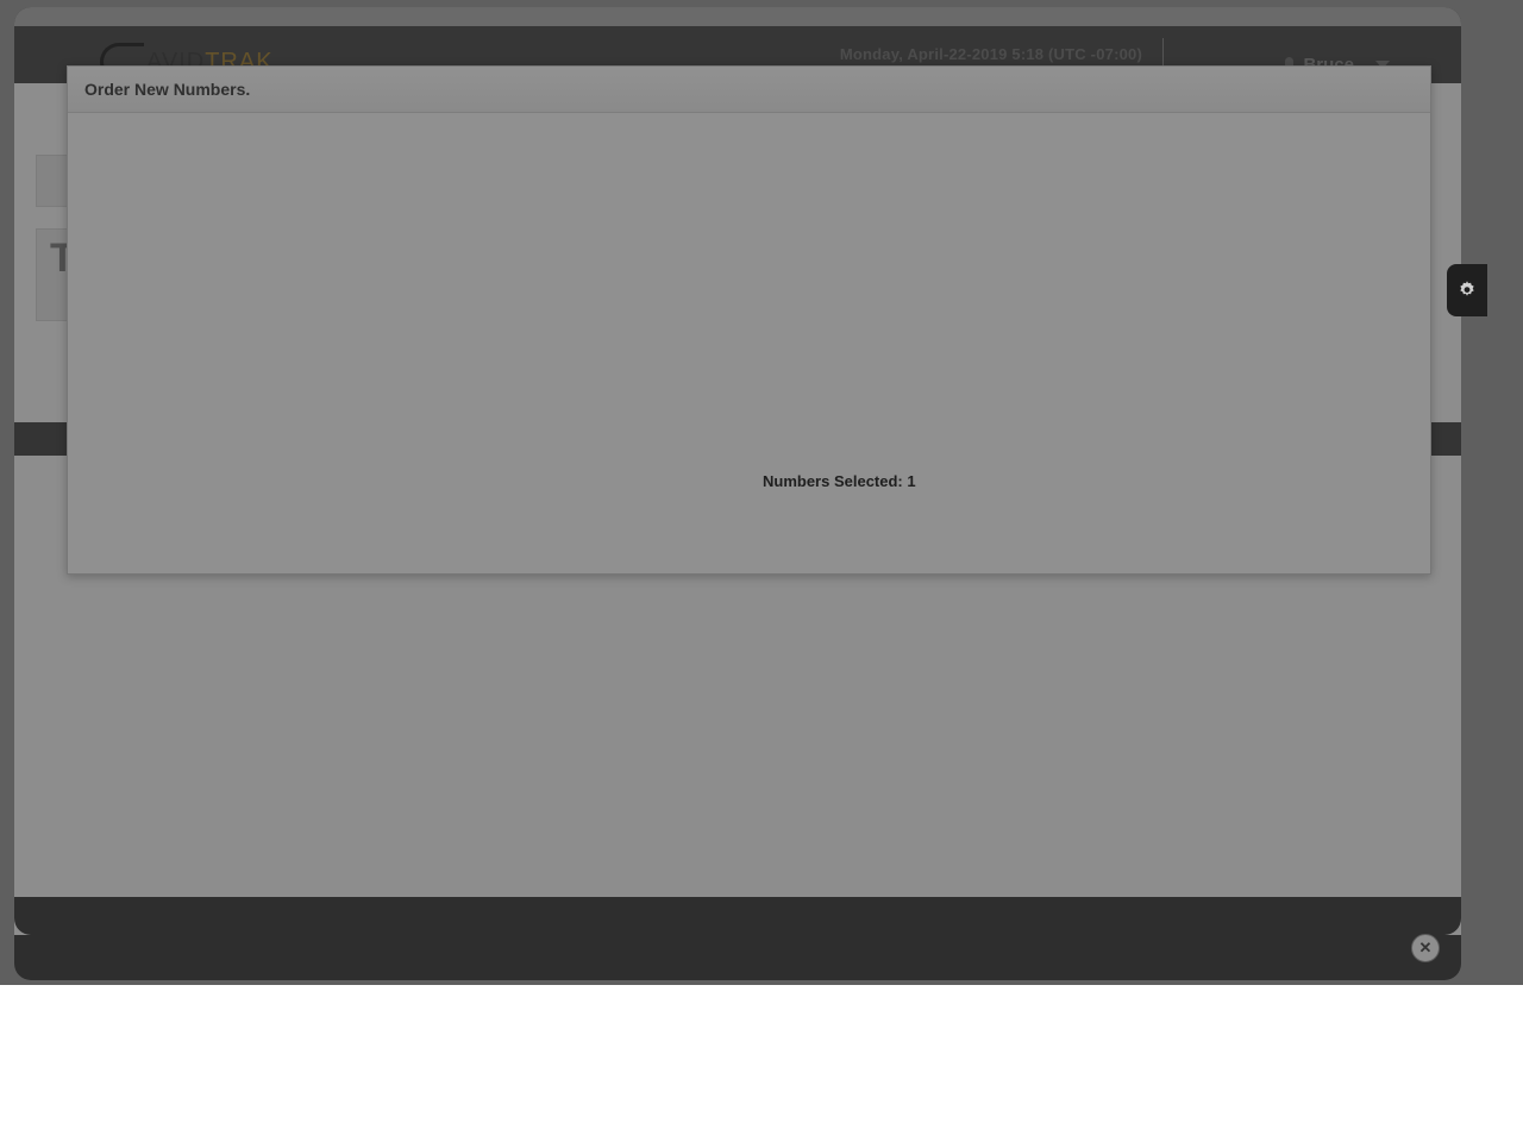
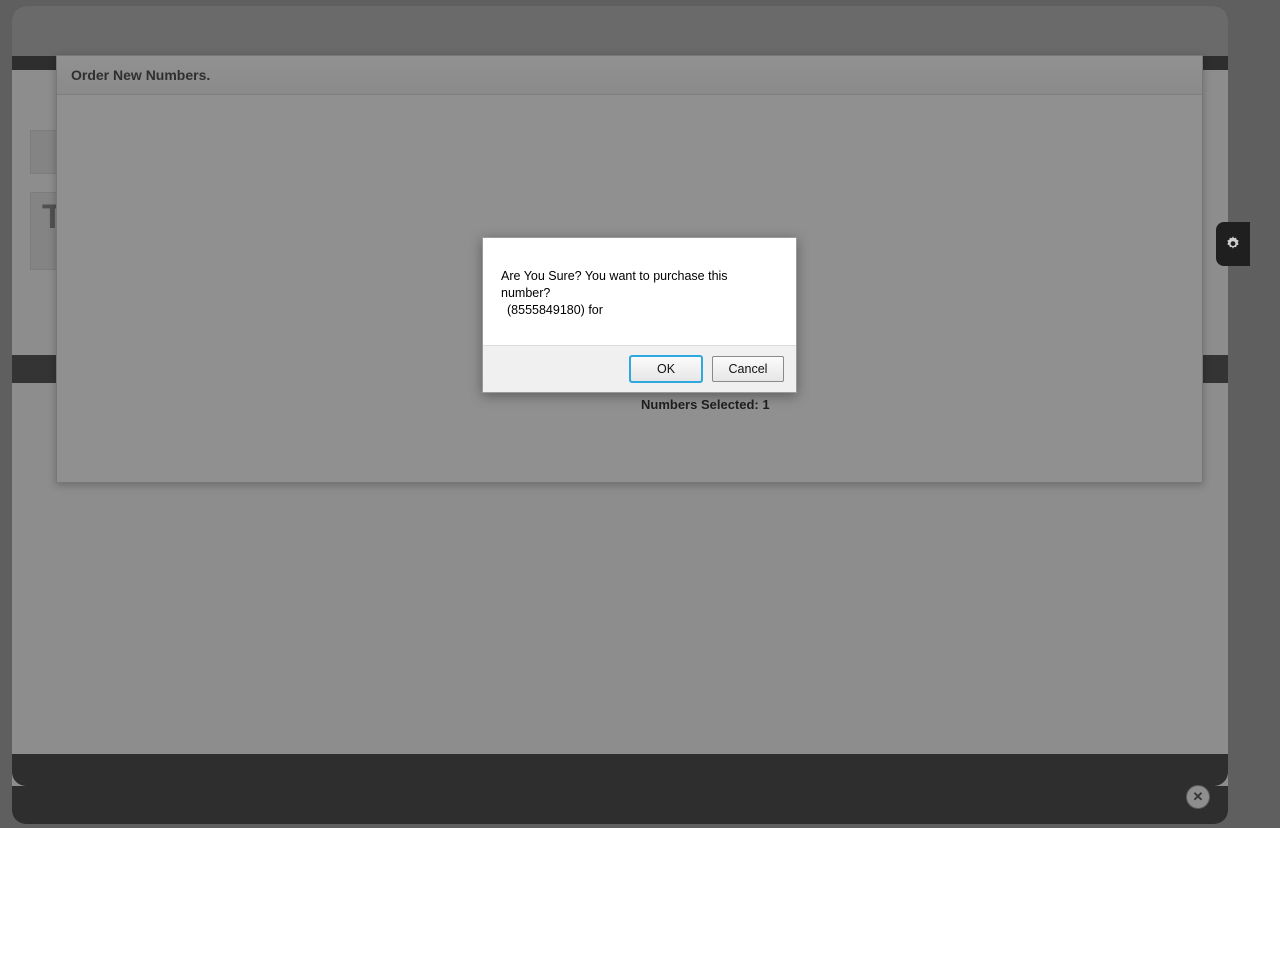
- AVIDTRAK
- Monday, April-22-2019 5:18 (UTC -07:00)
  T
  ✕
  Order New Numbers.
  Numbers Selected: 1
+ Are You Sure? You want to purchase this number?
+ (8555849180) for
+ OK
+ Cancel
